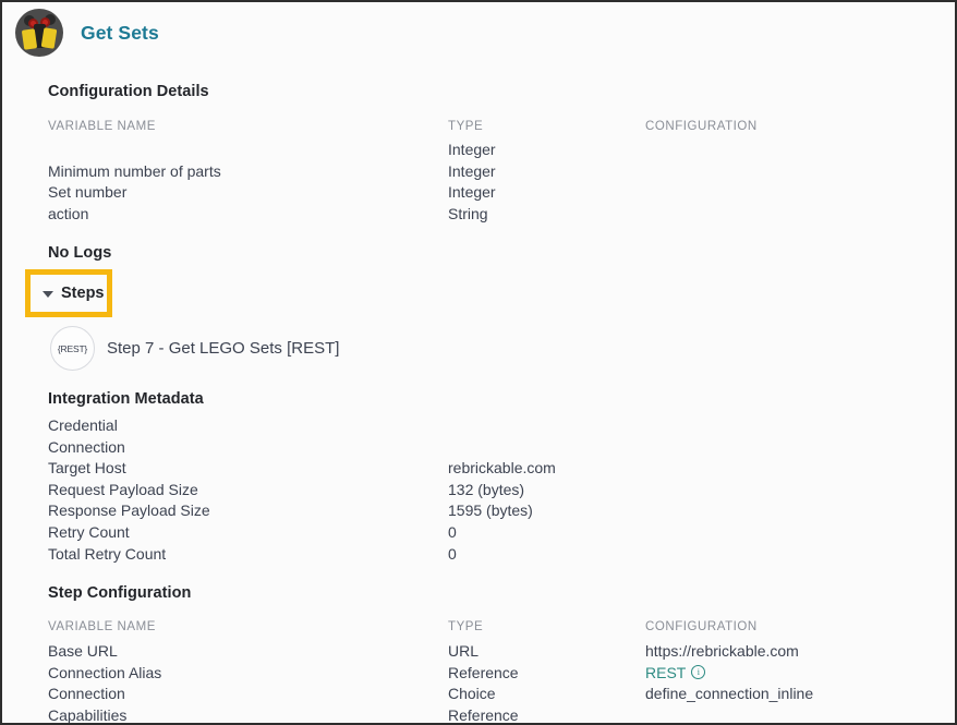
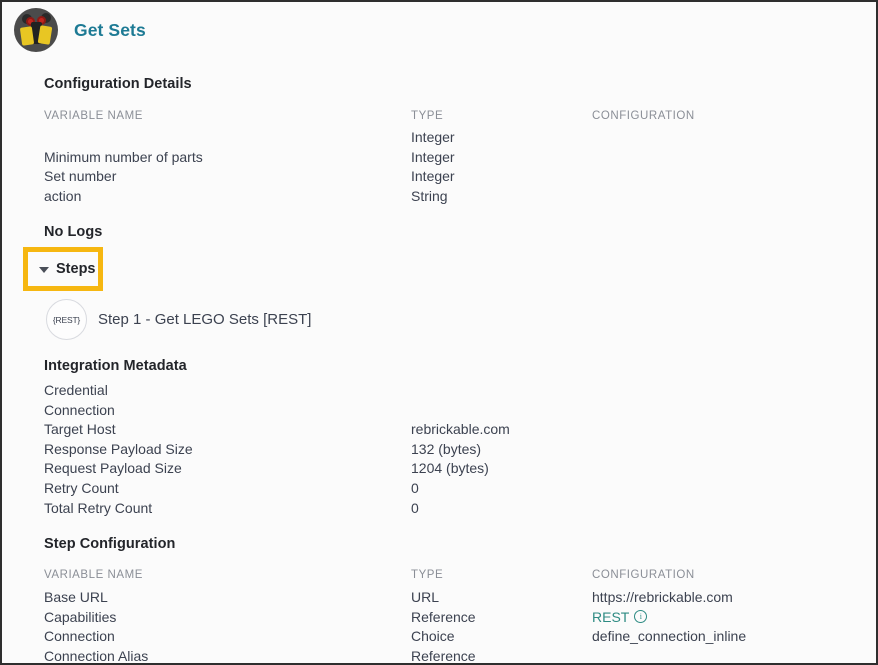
  Get Sets
  Configuration Details
  VARIABLE NAME
  TYPE
  CONFIGURATION
  Integer
  Minimum number of parts
  Integer
  Set number
  Integer
  action
  String
  No Logs
  Steps
  {REST}
- Step 7 - Get LEGO Sets [REST]
+ Step 1 - Get LEGO Sets [REST]
  Integration Metadata
  Credential
  Connection
  Target Host
  rebrickable.com
- Request Payload Size
+ Response Payload Size
  132 (bytes)
- Response Payload Size
+ Request Payload Size
- 1595 (bytes)
+ 1204 (bytes)
  Retry Count
  0
  Total Retry Count
  0
  Step Configuration
  VARIABLE NAME
  TYPE
  CONFIGURATION
  Base URL
  URL
  https://rebrickable.com
- Connection Alias
+ Capabilities
  Reference
  REST
  i
  Connection
  Choice
  define_connection_inline
- Capabilities
+ Connection Alias
  Reference
